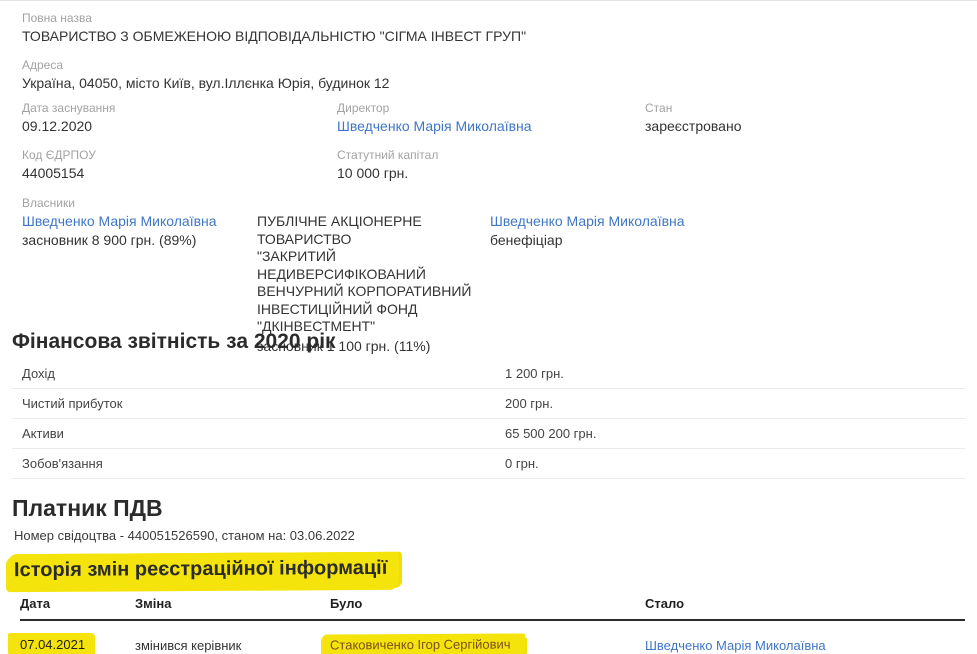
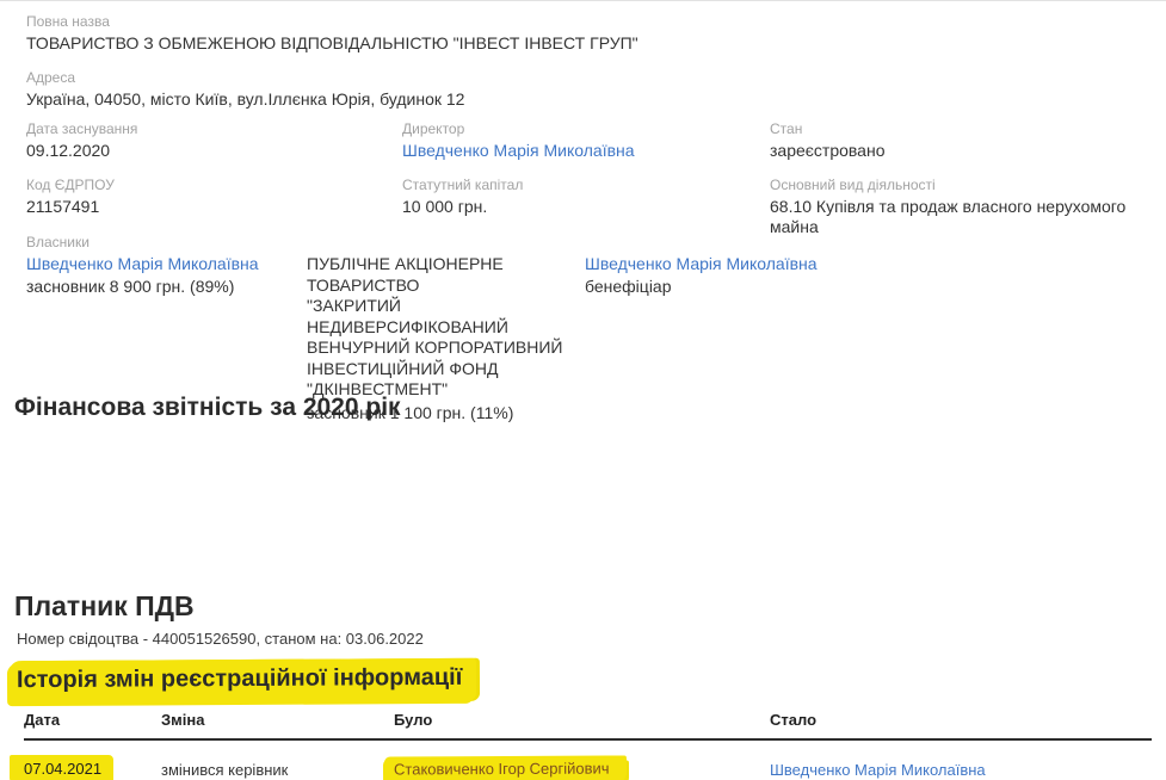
  Повна назва
- ТОВАРИСТВО З ОБМЕЖЕНОЮ ВІДПОВІДАЛЬНІСТЮ "СІГМА ІНВЕСТ ГРУП"
+ ТОВАРИСТВО З ОБМЕЖЕНОЮ ВІДПОВІДАЛЬНІСТЮ "ІНВЕСТ ІНВЕСТ ГРУП"
  Адреса
  Україна, 04050, місто Київ, вул.Іллєнка Юрія, будинок 12
  Дата заснування
  09.12.2020
  Директор
  Шведченко Марія Миколаївна
  Стан
  зареєстровано
  Код ЄДРПОУ
- 44005154
+ 21157491
  Статутний капітал
  10 000 грн.
+ Основний вид діяльності
+ 68.10 Купівля та продаж власного нерухомого майна
  Власники
  Шведченко Марія Миколаївна
  засновник 8 900 грн. (89%)
  ПУБЛІЧНЕ АКЦІОНЕРНЕ ТОВАРИСТВО
  "ЗАКРИТИЙ НЕДИВЕРСИФІКОВАНИЙ
  ВЕНЧУРНИЙ КОРПОРАТИВНИЙ
  ІНВЕСТИЦІЙНИЙ ФОНД
  "ДКІНВЕСТМЕНТ"
  засновник 1 100 грн. (11%)
  Шведченко Марія Миколаївна
  бенефіціар
  Фінансова звітність за 2020 рік
- Дохід
- 1 200 грн.
- Чистий прибуток
- 200 грн.
- Активи
- 65 500 200 грн.
- Зобов'язання
- 0 грн.
  Платник ПДВ
  Номер свідоцтва - 440051526590, станом на: 03.06.2022
  Історія змін реєстраційної інформації
  Дата
  Зміна
  Було
  Стало
  07.04.2021
  змінився керівник
  Стаковиченко Ігор Сергійович
  Шведченко Марія Миколаївна
